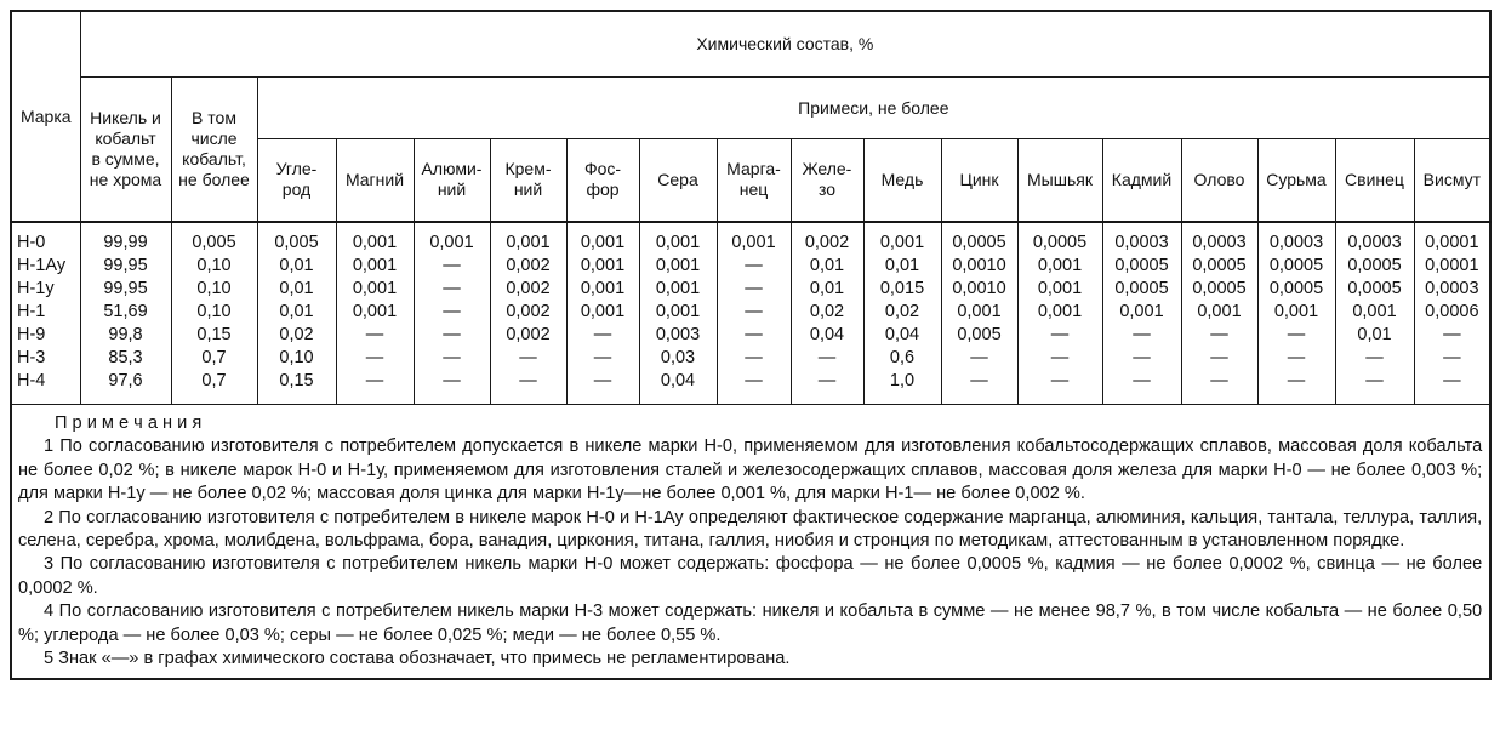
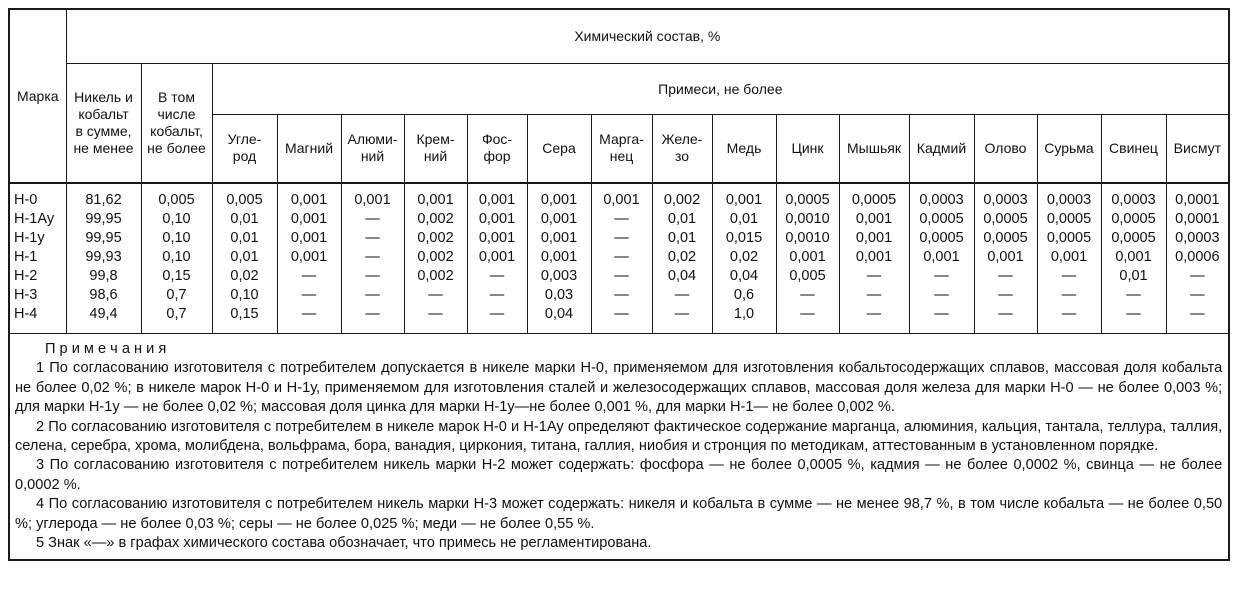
  Марка	Химический состав, %
- Никель и кобальт в сумме, не хрома	В том числе кобальт, не более	Примеси, не более
+ Никель и кобальт в сумме, не менее	В том числе кобальт, не более	Примеси, не более
  Угле- род	Магний	Алюми- ний	Крем- ний	Фос- фор	Сера	Марга- нец	Желе- зо	Медь	Цинк	Мышьяк	Кадмий	Олово	Сурьма	Свинец	Висмут
- Н-0	99,99	0,005	0,005	0,001	0,001	0,001	0,001	0,001	0,001	0,002	0,001	0,0005	0,0005	0,0003	0,0003	0,0003	0,0003	0,0001
+ Н-0	81,62	0,005	0,005	0,001	0,001	0,001	0,001	0,001	0,001	0,002	0,001	0,0005	0,0005	0,0003	0,0003	0,0003	0,0003	0,0001
  Н-1Ау	99,95	0,10	0,01	0,001	—	0,002	0,001	0,001	—	0,01	0,01	0,0010	0,001	0,0005	0,0005	0,0005	0,0005	0,0001
  Н-1у	99,95	0,10	0,01	0,001	—	0,002	0,001	0,001	—	0,01	0,015	0,0010	0,001	0,0005	0,0005	0,0005	0,0005	0,0003
- Н-1	51,69	0,10	0,01	0,001	—	0,002	0,001	0,001	—	0,02	0,02	0,001	0,001	0,001	0,001	0,001	0,001	0,0006
+ Н-1	99,93	0,10	0,01	0,001	—	0,002	0,001	0,001	—	0,02	0,02	0,001	0,001	0,001	0,001	0,001	0,001	0,0006
- Н-9	99,8	0,15	0,02	—	—	0,002	—	0,003	—	0,04	0,04	0,005	—	—	—	—	0,01	—
+ Н-2	99,8	0,15	0,02	—	—	0,002	—	0,003	—	0,04	0,04	0,005	—	—	—	—	0,01	—
- Н-3	85,3	0,7	0,10	—	—	—	—	0,03	—	—	0,6	—	—	—	—	—	—	—
+ Н-3	98,6	0,7	0,10	—	—	—	—	0,03	—	—	0,6	—	—	—	—	—	—	—
- Н-4	97,6	0,7	0,15	—	—	—	—	0,04	—	—	1,0	—	—	—	—	—	—	—
+ Н-4	49,4	0,7	0,15	—	—	—	—	0,04	—	—	1,0	—	—	—	—	—	—	—
- П р и м е ч а н и я 1 По согласованию изготовителя с потребителем допускается в никеле марки Н-0, применяемом для изготовления кобальтосодержащих сплавов, массовая доля кобальта не более 0,02 %; в никеле марок Н-0 и Н-1у, применяемом для изготовления сталей и железосодержащих сплавов, массовая доля железа для марки Н-0 — не более 0,003 %; для марки Н-1у — не более 0,02 %; массовая доля цинка для марки Н-1у—не более 0,001 %, для марки Н-1— не более 0,002 %.2 По согласованию изготовителя с потребителем в никеле марок Н-0 и Н-1Ау определяют фактическое содержание марганца, алюминия, кальция, тантала, теллура, таллия, селена, серебра, хрома, молибдена, вольфрама, бора, ванадия, циркония, титана, галлия, ниобия и стронция по методикам, аттестованным в установленном порядке.3 По согласованию изготовителя с потребителем никель марки Н-0 может содержать: фосфора — не более 0,0005 %, кадмия — не более 0,0002 %, свинца — не более 0,0002 %.4 По согласованию изготовителя с потребителем никель марки Н-3 может содержать: никеля и кобальта в сумме — не менее 98,7 %, в том числе кобальта — не более 0,50 %; углерода — не более 0,03 %; серы — не более 0,025 %; меди — не более 0,55 %.5 Знак «—» в графах химического состава обозначает, что примесь не регламентирована.
+ П р и м е ч а н и я 1 По согласованию изготовителя с потребителем допускается в никеле марки Н-0, применяемом для изготовления кобальтосодержащих сплавов, массовая доля кобальта не более 0,02 %; в никеле марок Н-0 и Н-1у, применяемом для изготовления сталей и железосодержащих сплавов, массовая доля железа для марки Н-0 — не более 0,003 %; для марки Н-1у — не более 0,02 %; массовая доля цинка для марки Н-1у—не более 0,001 %, для марки Н-1— не более 0,002 %.2 По согласованию изготовителя с потребителем в никеле марок Н-0 и Н-1Ау определяют фактическое содержание марганца, алюминия, кальция, тантала, теллура, таллия, селена, серебра, хрома, молибдена, вольфрама, бора, ванадия, циркония, титана, галлия, ниобия и стронция по методикам, аттестованным в установленном порядке.3 По согласованию изготовителя с потребителем никель марки Н-2 может содержать: фосфора — не более 0,0005 %, кадмия — не более 0,0002 %, свинца — не более 0,0002 %.4 По согласованию изготовителя с потребителем никель марки Н-3 может содержать: никеля и кобальта в сумме — не менее 98,7 %, в том числе кобальта — не более 0,50 %; углерода — не более 0,03 %; серы — не более 0,025 %; меди — не более 0,55 %.5 Знак «—» в графах химического состава обозначает, что примесь не регламентирована.
